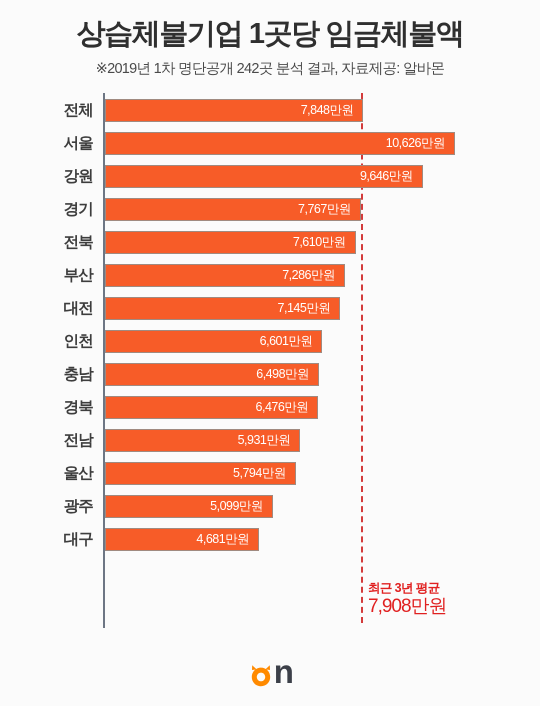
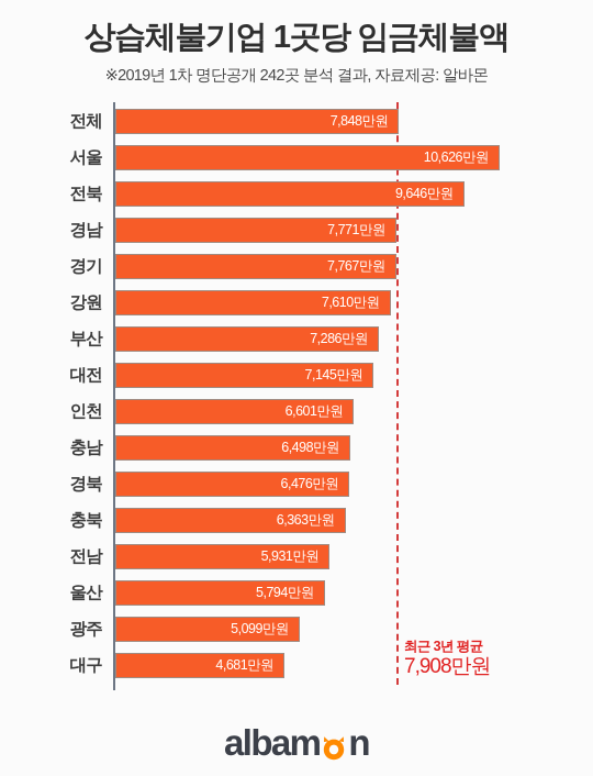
  상습체불기업 1곳당 임금체불액
  ※2019년 1차 명단공개 242곳 분석 결과, 자료제공: 알바몬
  최근 3년 평균
  7,908만원
  전체
  7,848만원
  서울
  10,626만원
- 강원
+ 전북
  9,646만원
+ 경남
+ 7,771만원
  경기
  7,767만원
- 전북
+ 강원
  7,610만원
  부산
  7,286만원
  대전
  7,145만원
  인천
  6,601만원
  충남
  6,498만원
  경북
  6,476만원
+ 충북
+ 6,363만원
  전남
  5,931만원
  울산
  5,794만원
  광주
  5,099만원
  대구
  4,681만원
+ albam
  n
